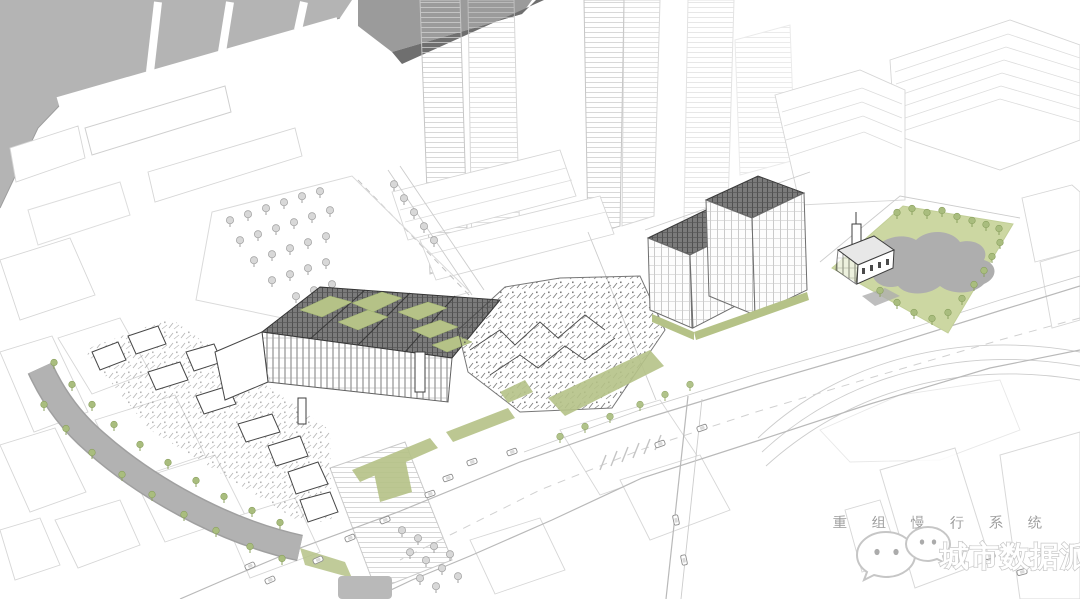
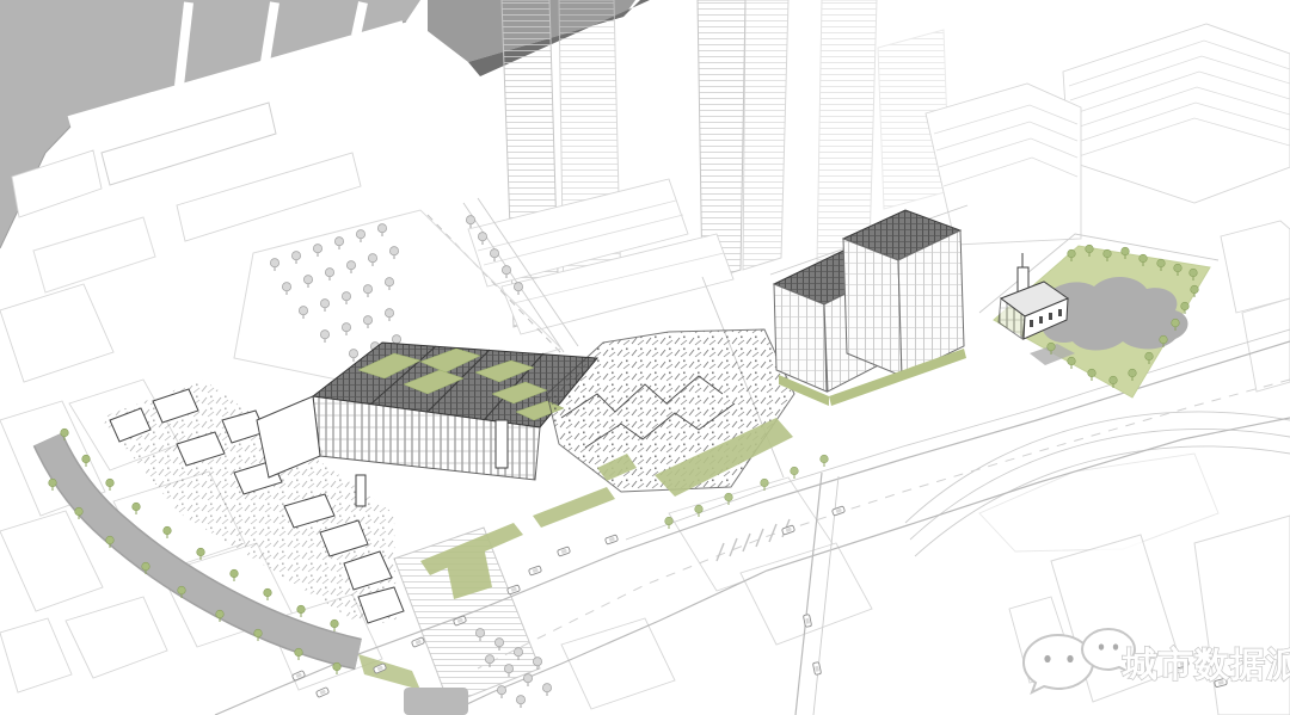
- 重组慢行系统
  城市数据派
